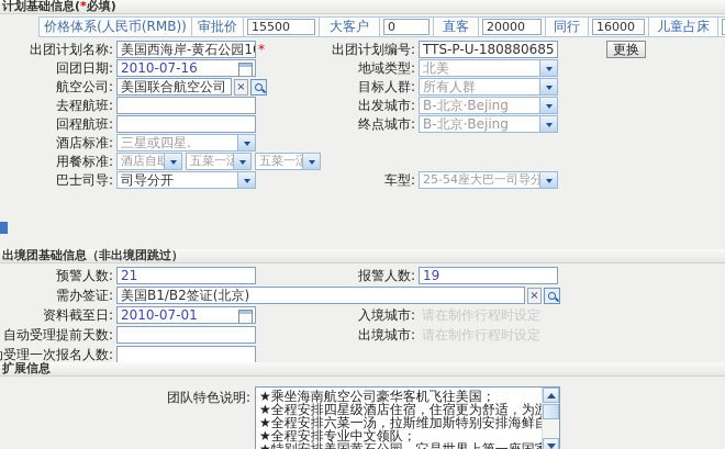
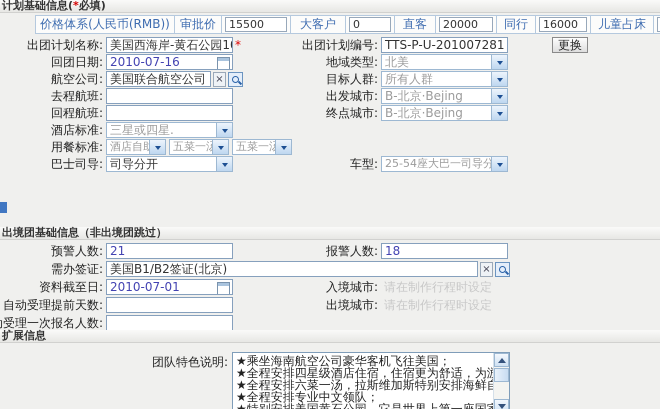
  计划基础信息(*必填)
  价格体系(人民币(RMB))
  审批价
  15500
  大客户
  0
  直客
  20000
  同行
  16000
  儿童占床
  出团计划名称:
  美国西海岸-黄石公园1
  *
  出团计划编号:
- TTS-P-U-180880685
+ TTS-P-U-201007281
  更换
  回团日期:
  2010-07-16
  地域类型:
  北美
  航空公司:
  美国联合航空公司
  目标人群:
  所有人群
  去程航班:
  出发城市:
  B-北京·Bejing
  回程航班:
  终点城市:
  B-北京·Bejing
  酒店标准:
  三星或四星.
  用餐标准:
  酒店自
  五菜一
  五菜一
  巴士司导:
  司导分开
  车型:
  25-54座大巴一司导分
  出境团基础信息（非出境团跳过）
  预警人数:
  21
  报警人数:
- 19
+ 18
  需办签证:
  美国B1/B2签证(北京)
  资料截至日:
  2010-07-01
  入境城市:
  请在制作行程时设定
  自动受理提前天数:
  出境城市:
  请在制作行程时设定
  受理一次报名人数:
  扩展信息
  团队特色说明:
  ★乘坐海南航空公司豪华客机飞往美国；
  ★全程安排六菜一汤，拉斯维加斯特别安排海鲜
  ★全程安排专业中文领队；
